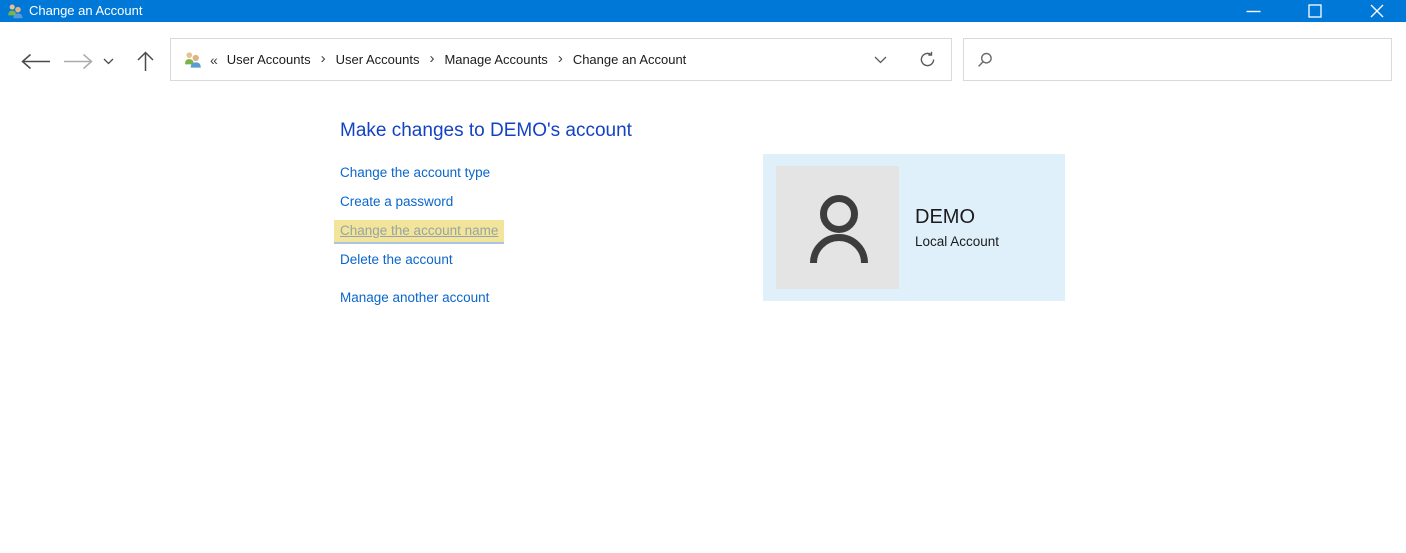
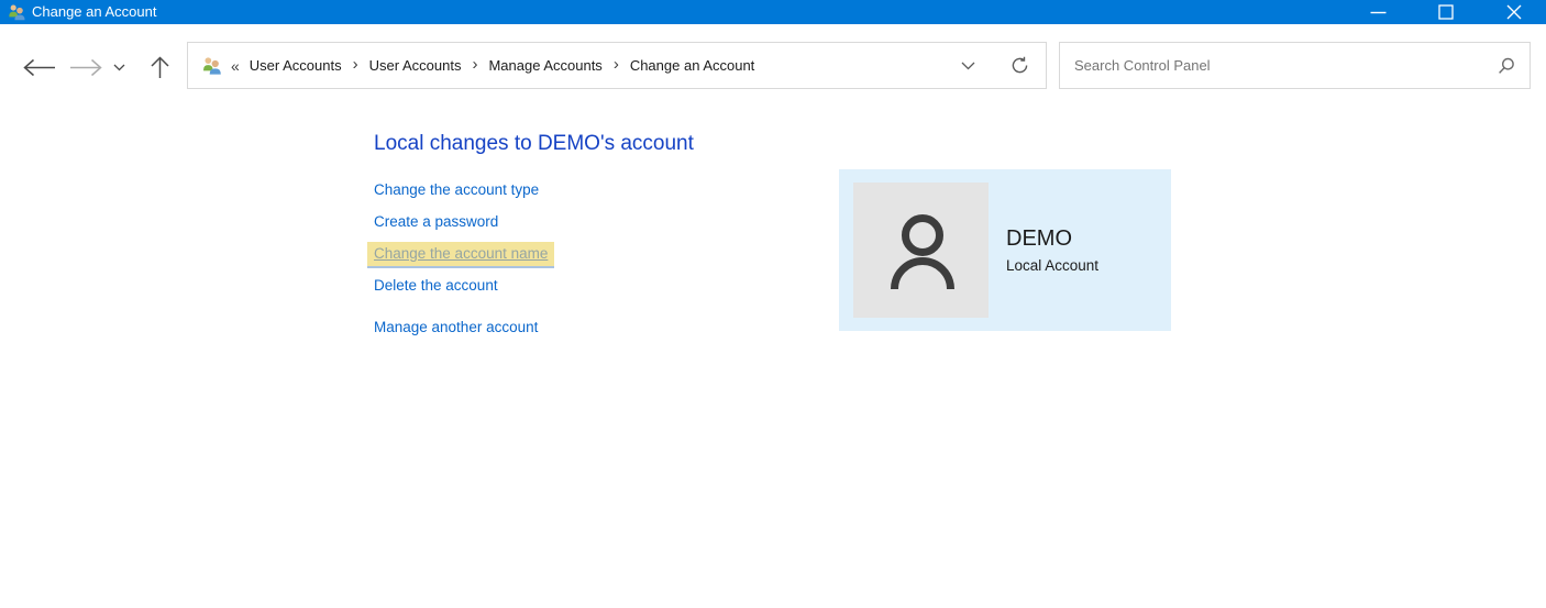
  Change an Account
  «
  User Accounts
  ›
  User Accounts
  ›
  Manage Accounts
  ›
  Change an Account
+ Search Control Panel
- Make changes to DEMO's account
+ Local changes to DEMO's account
  Change the account type
  Create a password
  Change the account name
  Delete the account
  Manage another account
  DEMO
  Local Account
